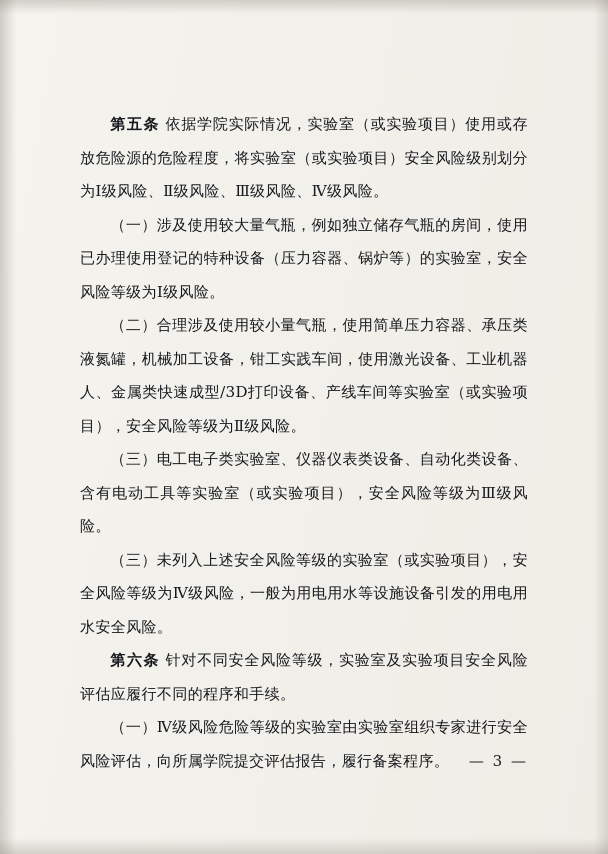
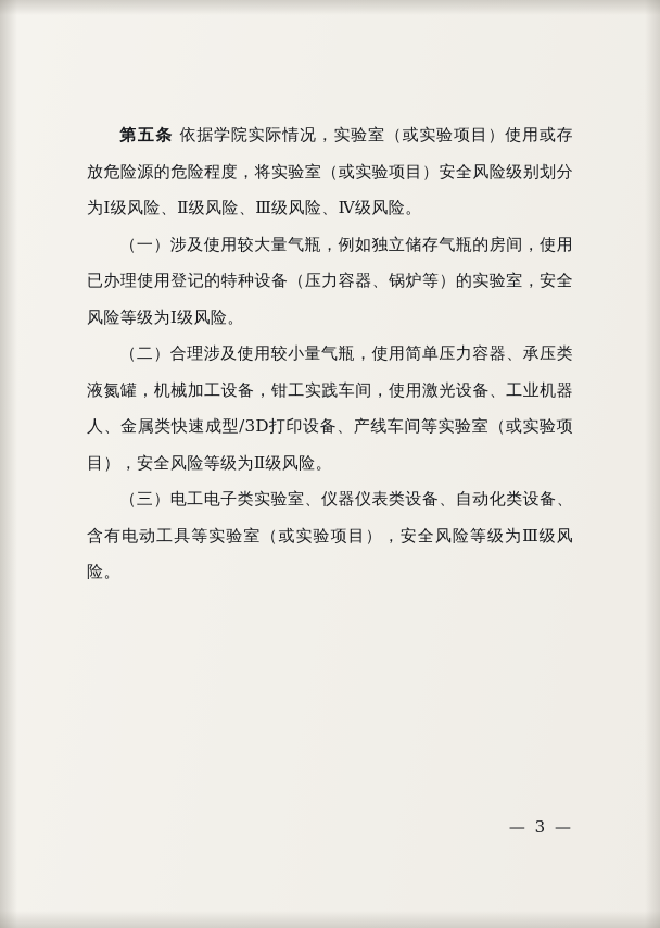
  第五条 依据学院实际情况，实验室（或实验项目）使用或存放危险源的危险程度，将实验室（或实验项目）安全风险级别划分为Ⅰ级风险、Ⅱ级风险、Ⅲ级风险、Ⅳ级风险。
  （一）涉及使用较大量气瓶，例如独立储存气瓶的房间，使用已办理使用登记的特种设备（压力容器、锅炉等）的实验室，安全风险等级为Ⅰ级风险。
  （二）合理涉及使用较小量气瓶，使用简单压力容器、承压类液氮罐，机械加工设备，钳工实践车间，使用激光设备、工业机器人、金属类快速成型/3D打印设备、产线车间等实验室（或实验项目），安全风险等级为Ⅱ级风险。
  （三）电工电子类实验室、仪器仪表类设备、自动化类设备、含有电动工具等实验室（或实验项目），安全风险等级为Ⅲ级风险。
- （三）未列入上述安全风险等级的实验室（或实验项目），安全风险等级为Ⅳ级风险，一般为用电用水等设施设备引发的用电用水安全风险。
- 第六条 针对不同安全风险等级，实验室及实验项目安全风险评估应履行不同的程序和手续。
- （一）Ⅳ级风险危险等级的实验室由实验室组织专家进行安全风险评估，向所属学院提交评估报告，履行备案程序。
  — 3 —
